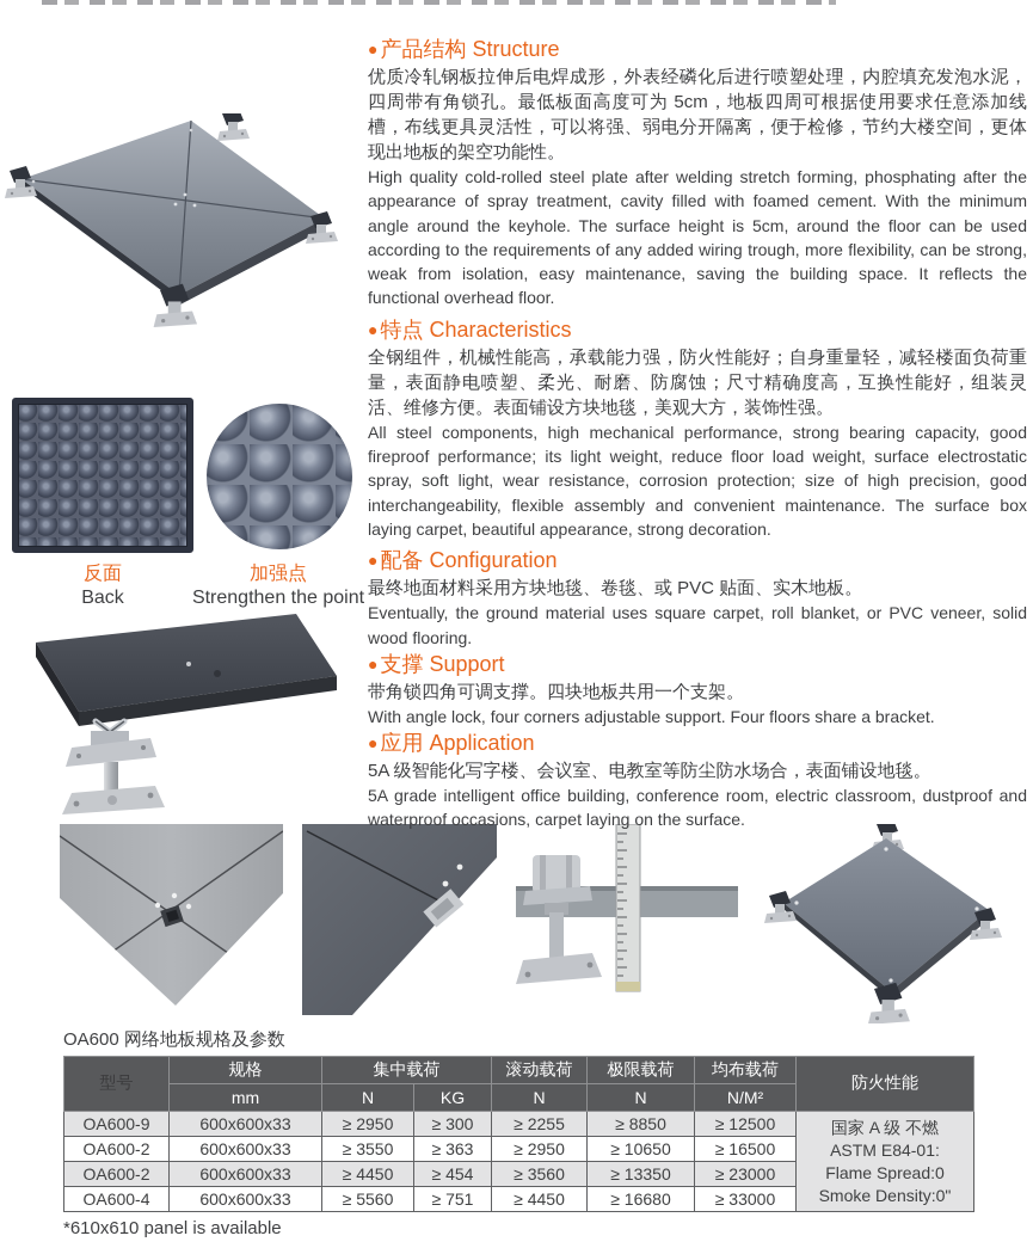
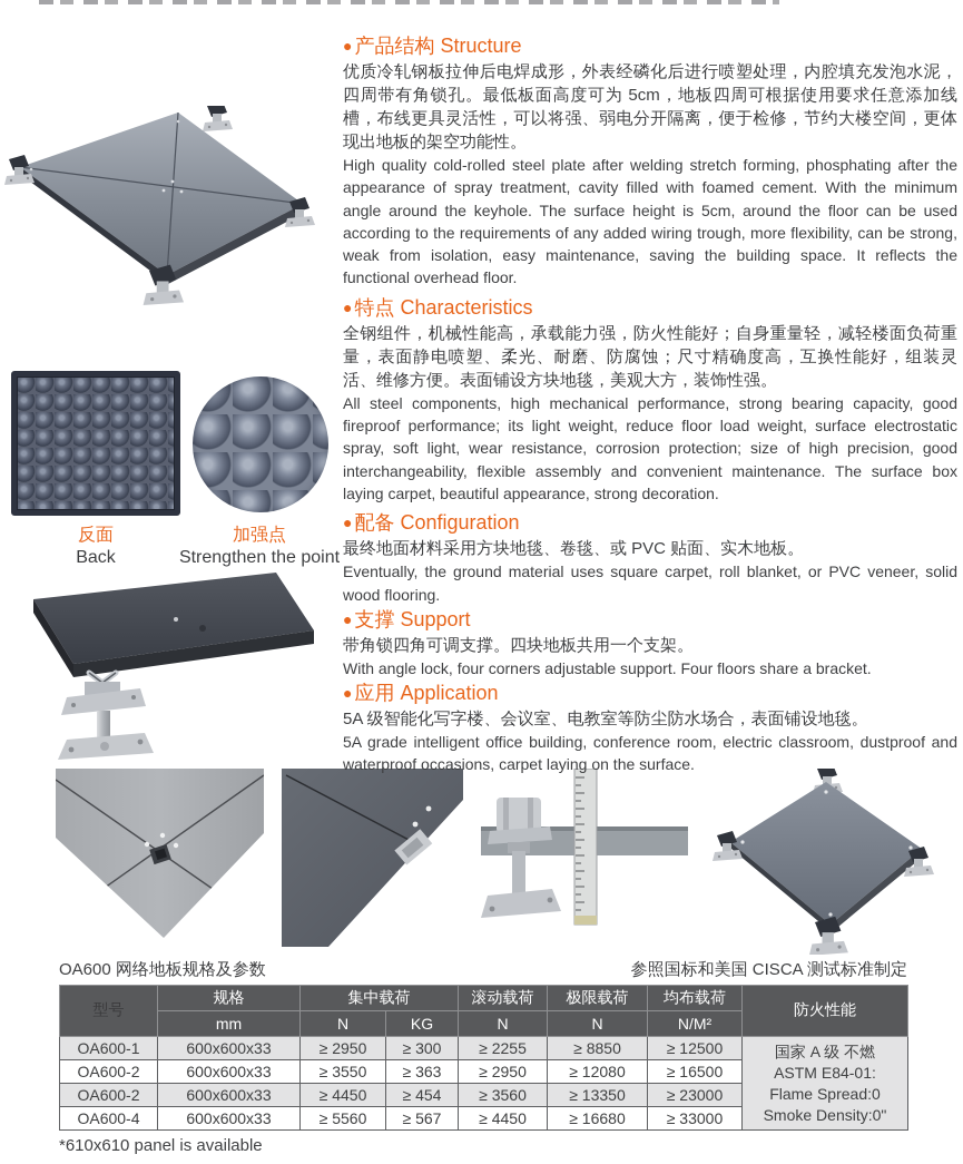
  反面
  Back
  加强点
  Strengthen the point
  ● 产品结构 Structure
  优质冷轧钢板拉伸后电焊成形，外表经磷化后进行喷塑处理，内腔填充发泡水泥，四周带有角锁孔。最低板面高度可为 5cm，地板四周可根据使用要求任意添加线槽，布线更具灵活性，可以将强、弱电分开隔离，便于检修，节约大楼空间，更体现出地板的架空功能性。
  High quality cold-rolled steel plate after welding stretch forming, phosphating after the appearance of spray treatment, cavity filled with foamed cement. With the minimum angle around the keyhole. The surface height is 5cm, around the floor can be used according to the requirements of any added wiring trough, more flexibility, can be strong, weak from isolation, easy maintenance, saving the building space. It reflects the functional overhead floor.
  ● 特点 Characteristics
  全钢组件，机械性能高，承载能力强，防火性能好；自身重量轻，减轻楼面负荷重量，表面静电喷塑、柔光、耐磨、防腐蚀；尺寸精确度高，互换性能好，组装灵活、维修方便。表面铺设方块地毯，美观大方，装饰性强。
  All steel components, high mechanical performance, strong bearing capacity, good fireproof performance; its light weight, reduce floor load weight, surface electrostatic spray, soft light, wear resistance, corrosion protection; size of high precision, good interchangeability, flexible assembly and convenient maintenance. The surface box laying carpet, beautiful appearance, strong decoration.
  ● 配备 Configuration
  最终地面材料采用方块地毯、卷毯、或 PVC 贴面、实木地板。
  Eventually, the ground material uses square carpet, roll blanket, or PVC veneer, solid wood flooring.
  ● 支撑 Support
  带角锁四角可调支撑。四块地板共用一个支架。
  With angle lock, four corners adjustable support. Four floors share a bracket.
  ● 应用 Application
  5A 级智能化写字楼、会议室、电教室等防尘防水场合，表面铺设地毯。
  5A grade intelligent office building, conference room, electric classroom, dustproof and waterproof occasions, carpet laying on the surface.
  OA600 网络地板规格及参数
+ 参照国标和美国 CISCA 测试标准制定
  型号	规格	集中载荷	滚动载荷	极限载荷	均布载荷	防火性能
  mm	N	KG	N	N	N/M²
- OA600-9	600x600x33	≥ 2950	≥ 300	≥ 2255	≥ 8850	≥ 12500	国家 A 级 不燃ASTM E84-01:Flame Spread:0Smoke Density:0"
+ OA600-1	600x600x33	≥ 2950	≥ 300	≥ 2255	≥ 8850	≥ 12500	国家 A 级 不燃ASTM E84-01:Flame Spread:0Smoke Density:0"
- OA600-2	600x600x33	≥ 3550	≥ 363	≥ 2950	≥ 10650	≥ 16500
+ OA600-2	600x600x33	≥ 3550	≥ 363	≥ 2950	≥ 12080	≥ 16500
  OA600-2	600x600x33	≥ 4450	≥ 454	≥ 3560	≥ 13350	≥ 23000
- OA600-4	600x600x33	≥ 5560	≥ 751	≥ 4450	≥ 16680	≥ 33000
+ OA600-4	600x600x33	≥ 5560	≥ 567	≥ 4450	≥ 16680	≥ 33000
  *610x610 panel is available
